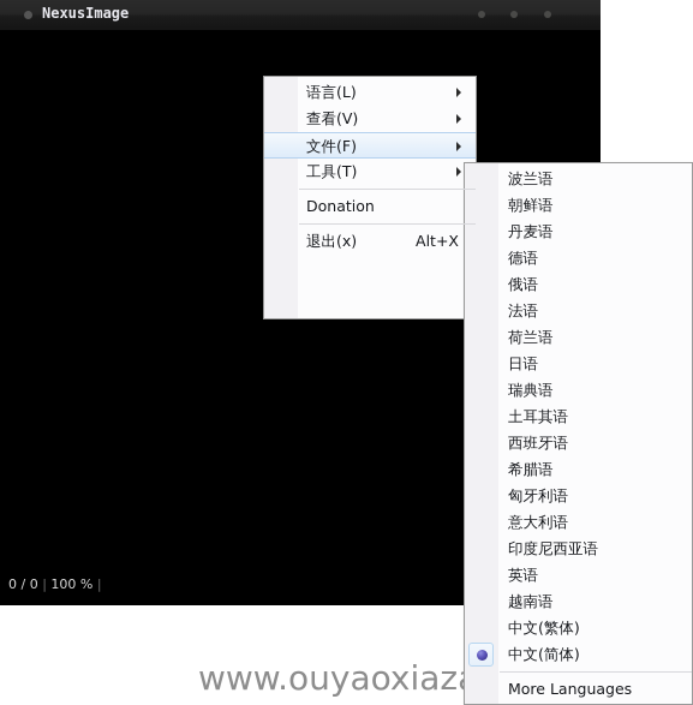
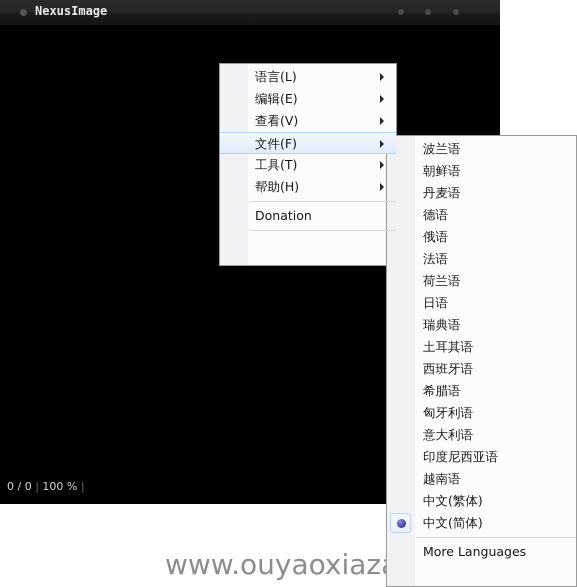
  NexusImage
  0 / 0 | 100 % |
  语言(L)
+ 编辑(E)
  查看(V)
  文件(F)
  工具(T)
+ 帮助(H)
  Donation
- 退出(x)
- Alt+X
  波兰语
  朝鲜语
  丹麦语
  德语
  俄语
  法语
  荷兰语
  日语
  瑞典语
  土耳其语
  西班牙语
  希腊语
  匈牙利语
  意大利语
  印度尼西亚语
- 英语
  越南语
  中文(繁体)
  中文(简体)
  More Languages
